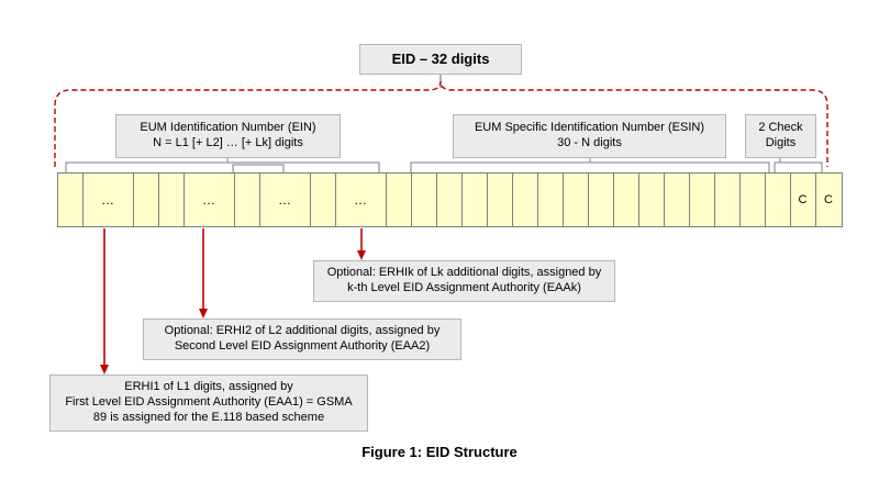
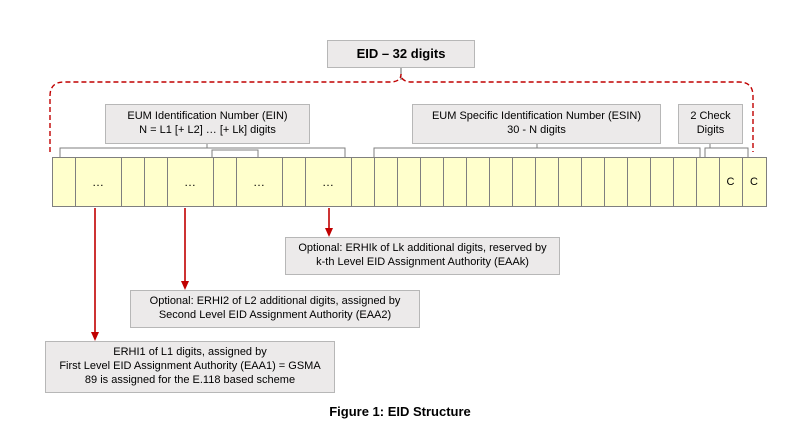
  EID – 32 digits
  EUM Identification Number (EIN)
  N = L1 [+ L2] … [+ Lk] digits
  EUM Specific Identification Number (ESIN)
  30 - N digits
  2 Check
  Digits
  …
  …
  …
  …
  C
  C
- Optional: ERHIk of Lk additional digits, assigned by
+ Optional: ERHIk of Lk additional digits, reserved by
  k-th Level EID Assignment Authority (EAAk)
  Optional: ERHI2 of L2 additional digits, assigned by
  Second Level EID Assignment Authority (EAA2)
  ERHI1 of L1 digits, assigned by
  First Level EID Assignment Authority (EAA1) = GSMA
  89 is assigned for the E.118 based scheme
  Figure 1: EID Structure
